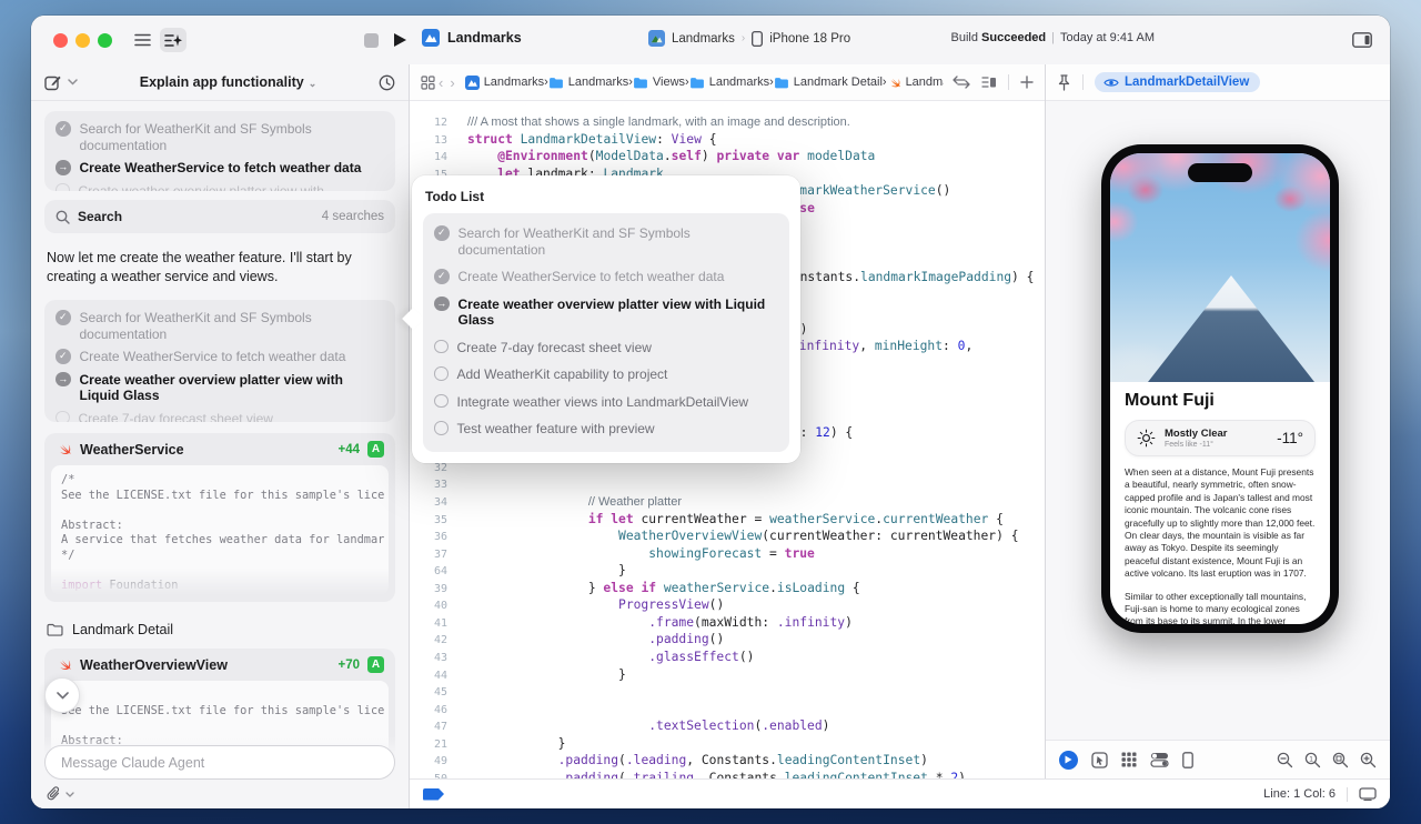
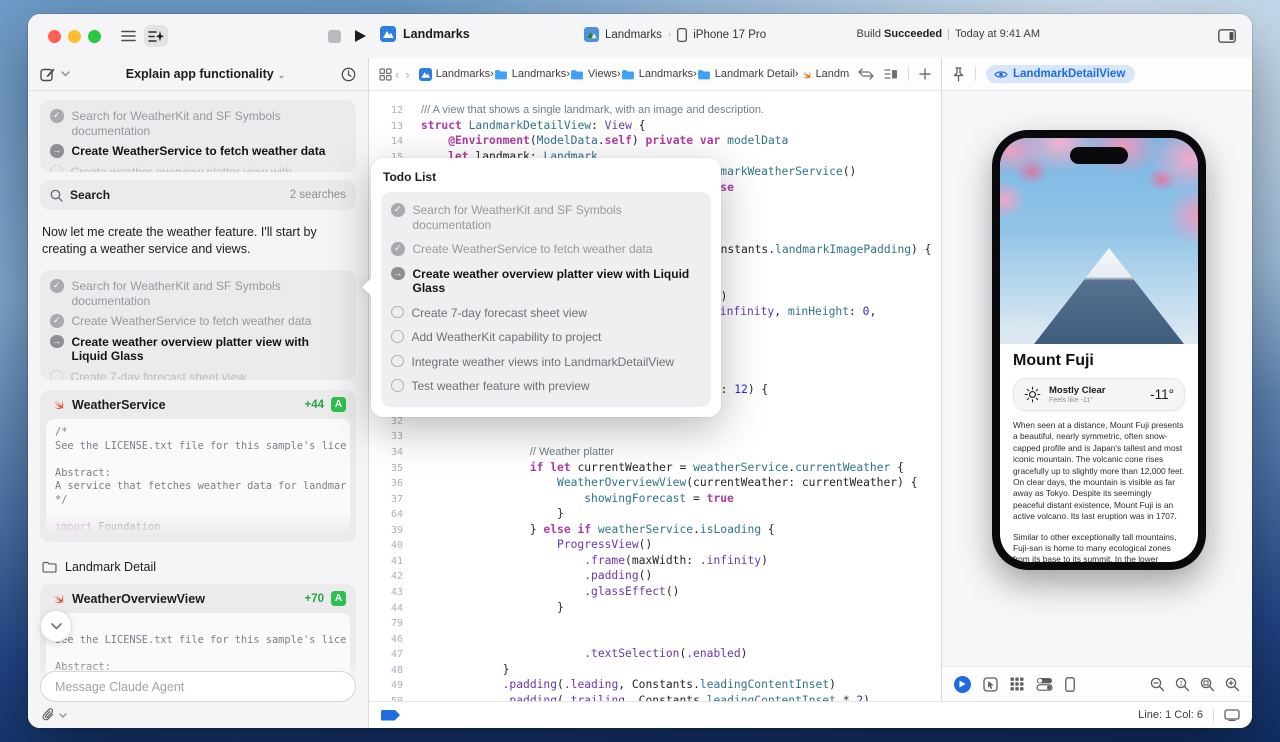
  Landmarks
  Landmarks
  ›
- iPhone 18 Pro
+ iPhone 17 Pro
  Build Succeeded | Today at 9:41 AM
  Explain app functionality ⌄
  ✓
  Search for WeatherKit and SF Symbols documentation
  →
  Create WeatherService to fetch weather data
  Create weather overview platter view with
  Search
- 4 searches
+ 2 searches
  Now let me create the weather feature. I'll start by creating a weather service and views.
  ✓
  Search for WeatherKit and SF Symbols documentation
  ✓
  Create WeatherService to fetch weather data
  →
  Create weather overview platter view with Liquid Glass
  Create 7-day forecast sheet view
  WeatherService
  +44
  A
  /*
  See the LICENSE.txt file for this sample's lice
  Abstract:
  A service that fetches weather data for landmar
  */
  import Foundation
  Landmark Detail
  WeatherOverviewView
  +70
  A
  e the LICENSE.txt file for this sample's lice
  Message Claude Agent
  ‹
  ›
  Landmarks
  ›
  Landmarks
  ›
  Views
  ›
  Landmarks
  ›
  Landmark Detail
  ›
  12
- /// A most that shows a single landmark, with an image and description.
+ /// A view that shows a single landmark, with an image and description.
  13
  struct LandmarkDetailView: View {
  14
  @Environment(ModelData.self) private var modelData
  let landmark: Landmark
  nstants.landmarkImagePadding) {
  infinity, minHeight: 0,
  : 12) {
  32
  33
  34
  // Weather platter
  35
  if let currentWeather = weatherService.currentWeather {
  36
  WeatherOverviewView(currentWeather: currentWeather) {
  37
  showingForecast = true
  64
  }
  39
  } else if weatherService.isLoading {
  40
  ProgressView()
  41
  .frame(maxWidth: .infinity)
  42
  .padding()
  43
  .glassEffect()
  44
  }
- 45
+ 79
  46
  47
  .textSelection(.enabled)
- 21
+ 48
  }
  49
  .padding(.leading, Constants.leadingContentInset)
  Todo List
  ✓
  Search for WeatherKit and SF Symbols documentation
  ✓
  Create WeatherService to fetch weather data
  →
  Create weather overview platter view with Liquid Glass
  Create 7-day forecast sheet view
  Add WeatherKit capability to project
  Integrate weather views into LandmarkDetailView
  Test weather feature with preview
  LandmarkDetailView
  Mount Fuji
  Mostly Clear
  -11°
  When seen at a distance, Mount Fuji presents a beautiful, nearly symmetric, often snow-capped profile and is Japan's tallest and most iconic mountain. The volcanic cone rises gracefully up to slightly more than 12,000 feet. On clear days, the mountain is visible as far away as Tokyo. Despite its seemingly peaceful distant existence, Mount Fuji is an active volcano. Its last eruption was in 1707.
  Line: 1 Col: 6
